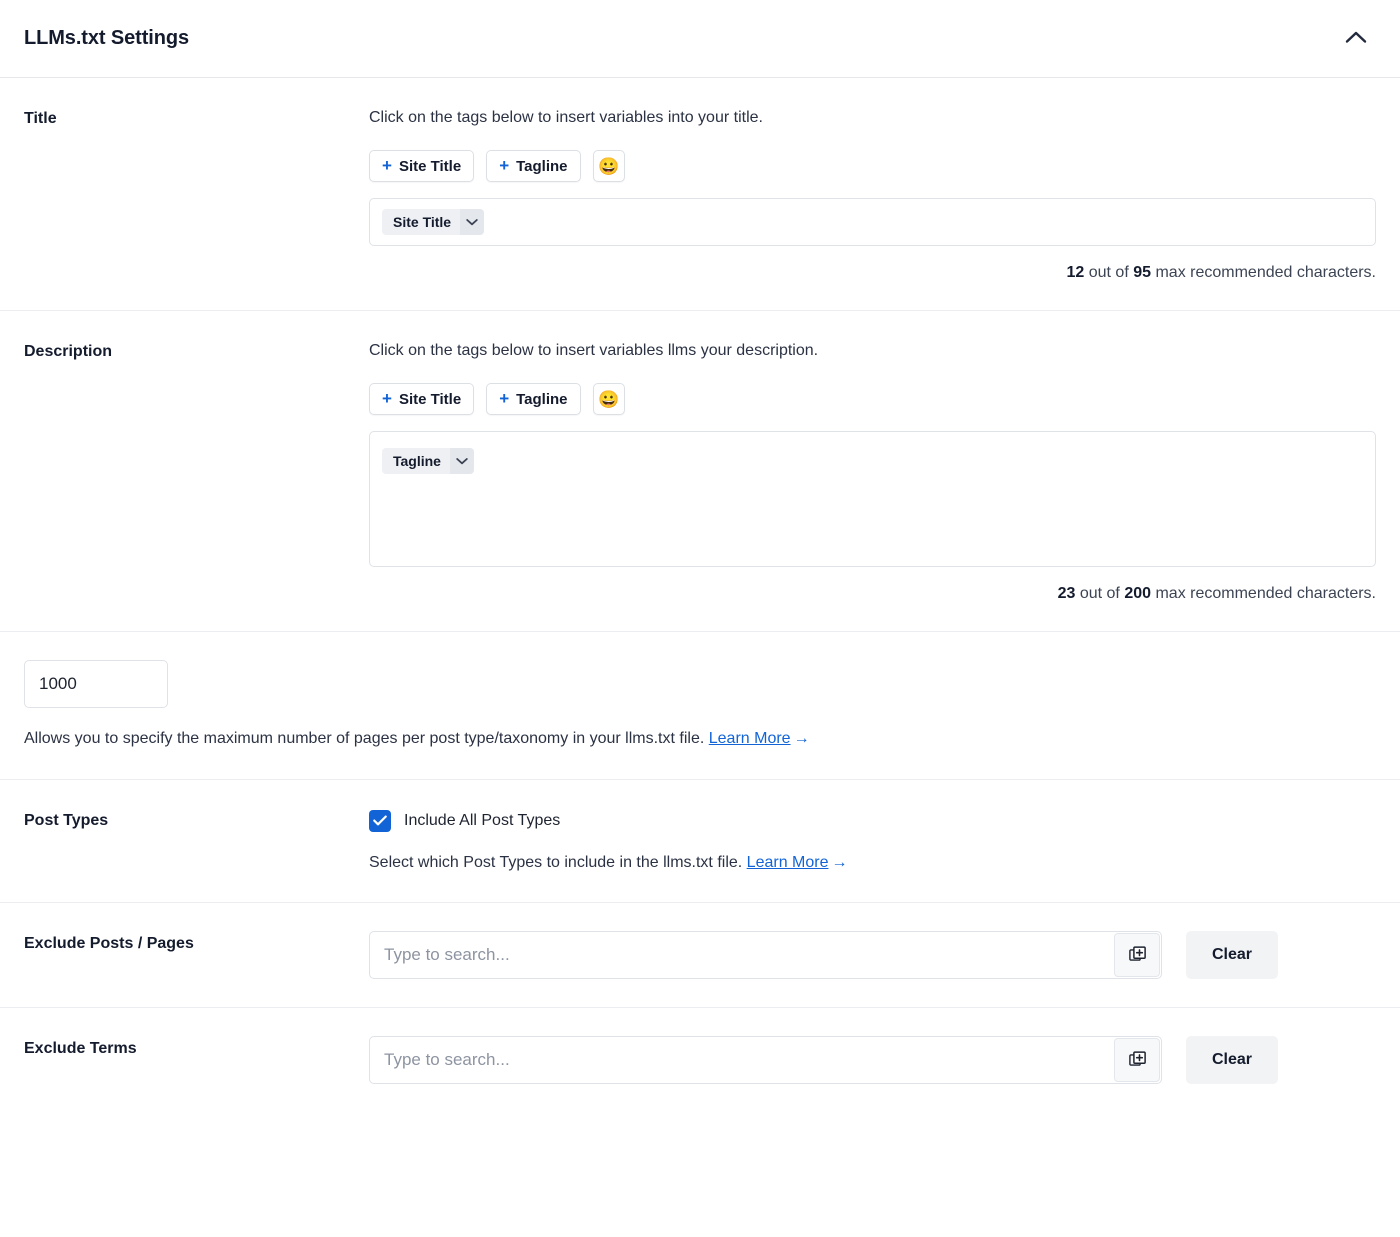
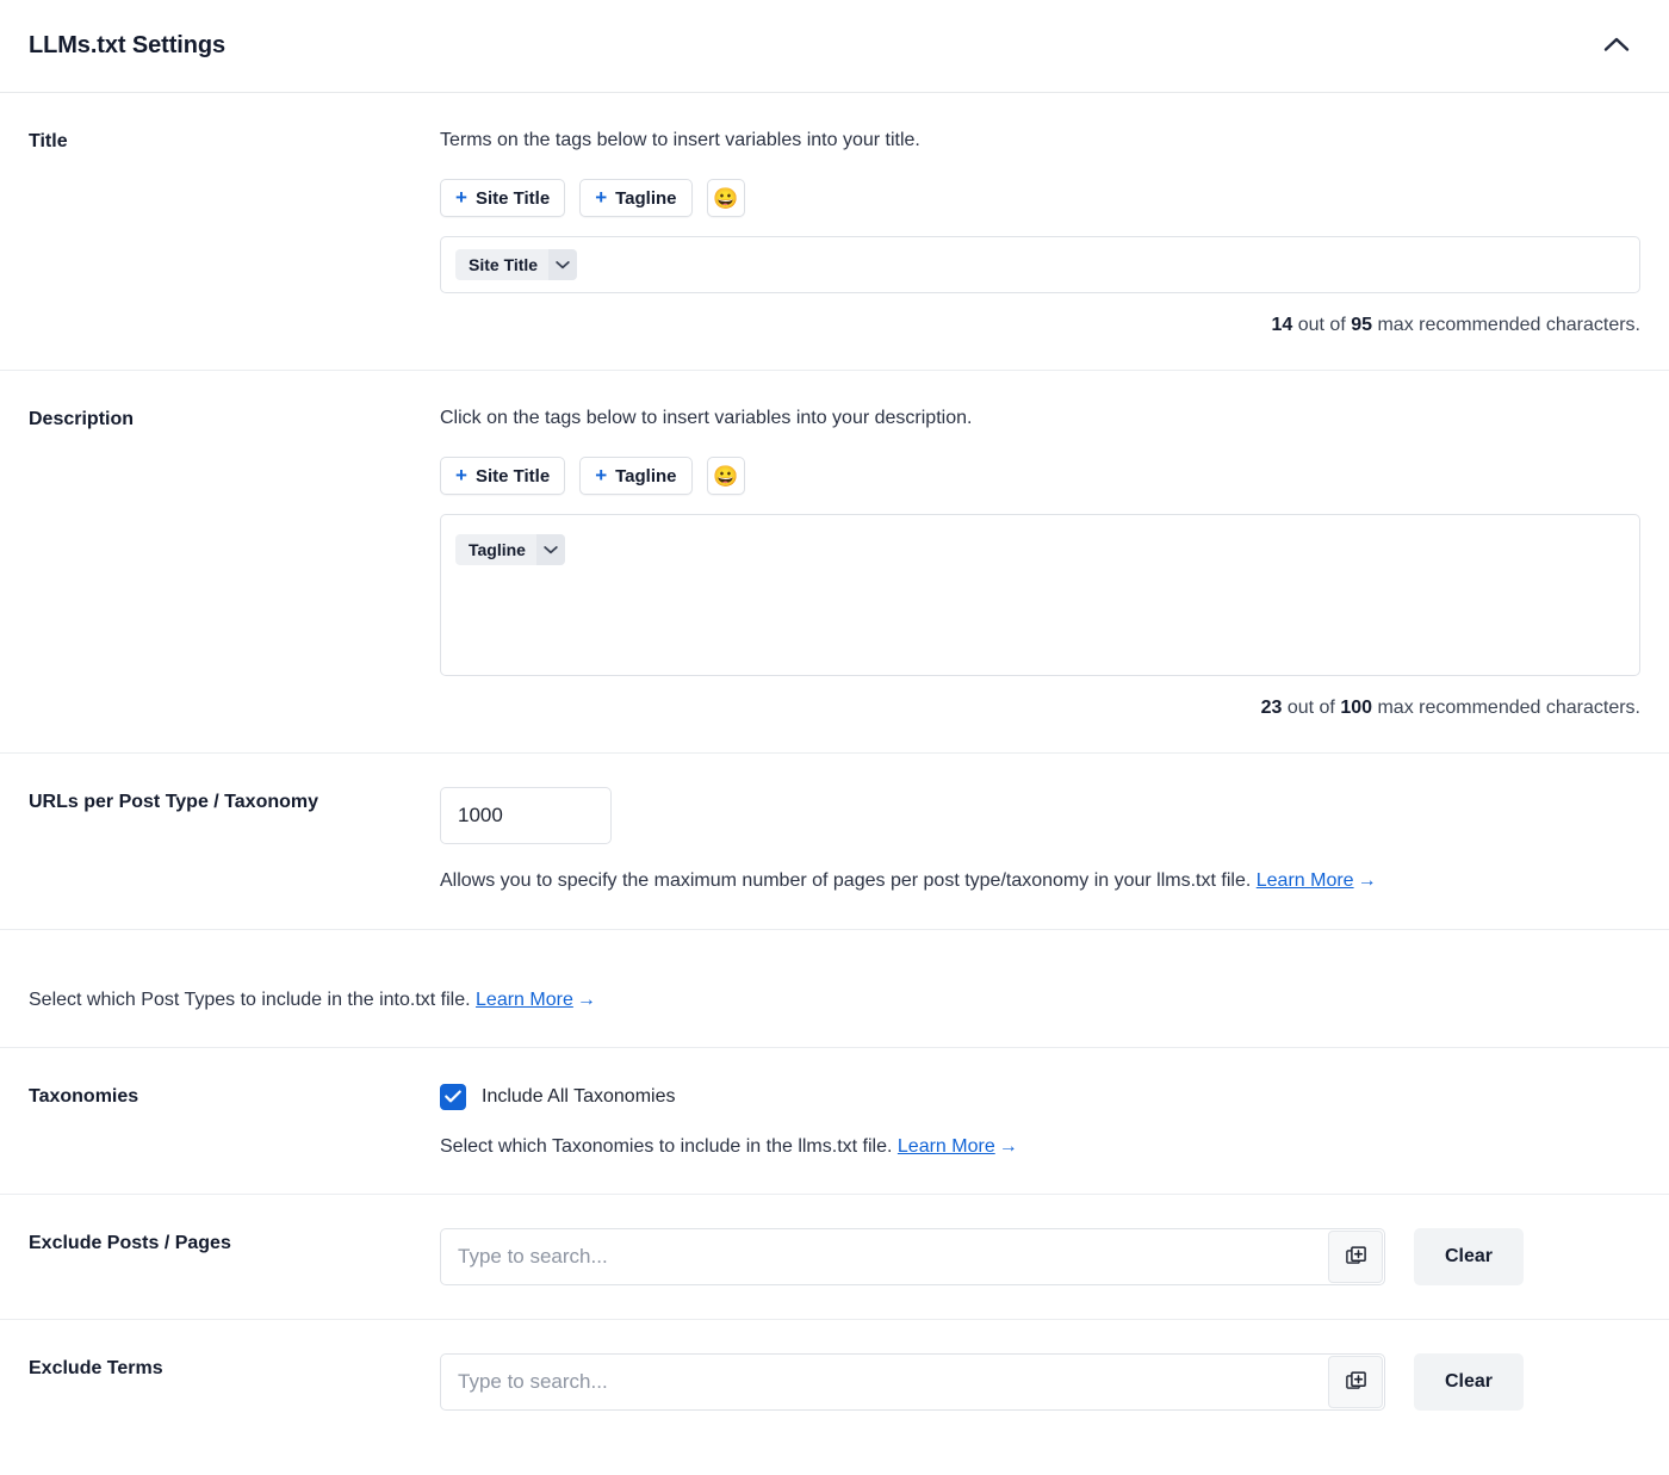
  LLMs.txt Settings
  Title
- Click on the tags below to insert variables into your title.
+ Terms on the tags below to insert variables into your title.
  +
  Site Title
  +
  Tagline
  😀
  Site Title
- 12 out of 95 max recommended characters.
+ 14 out of 95 max recommended characters.
  Description
- Click on the tags below to insert variables llms your description.
+ Click on the tags below to insert variables into your description.
  +
  Site Title
  +
  Tagline
  😀
  Tagline
- 23 out of 200 max recommended characters.
+ 23 out of 100 max recommended characters.
+ URLs per Post Type / Taxonomy
  1000
  Allows you to specify the maximum number of pages per post type/taxonomy in your llms.txt file. Learn More →
- Post Types
- Include All Post Types
- Select which Post Types to include in the llms.txt file. Learn More →
+ Select which Post Types to include in the into.txt file. Learn More →
+ Taxonomies
+ Include All Taxonomies
+ Select which Taxonomies to include in the llms.txt file. Learn More →
  Exclude Posts / Pages
  Type to search...
  Clear
  Exclude Terms
  Type to search...
  Clear
